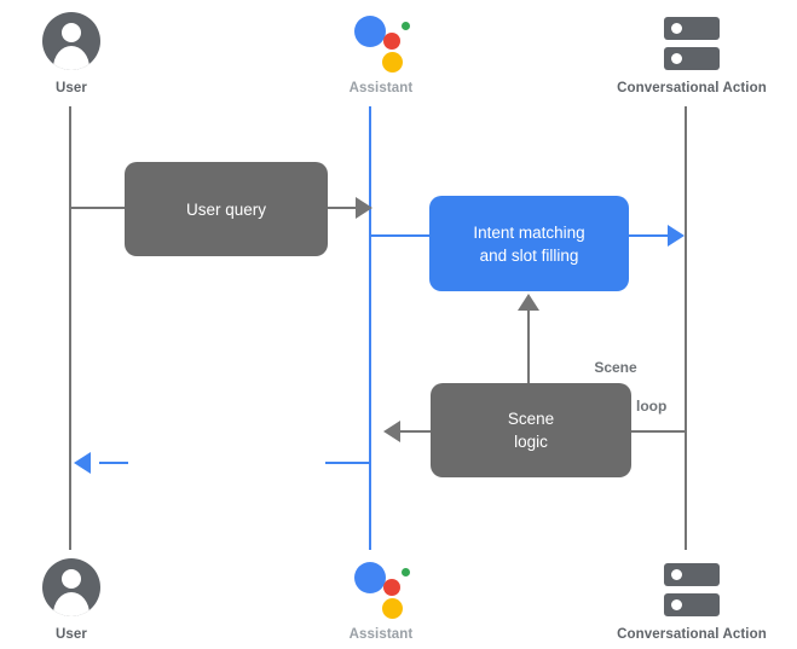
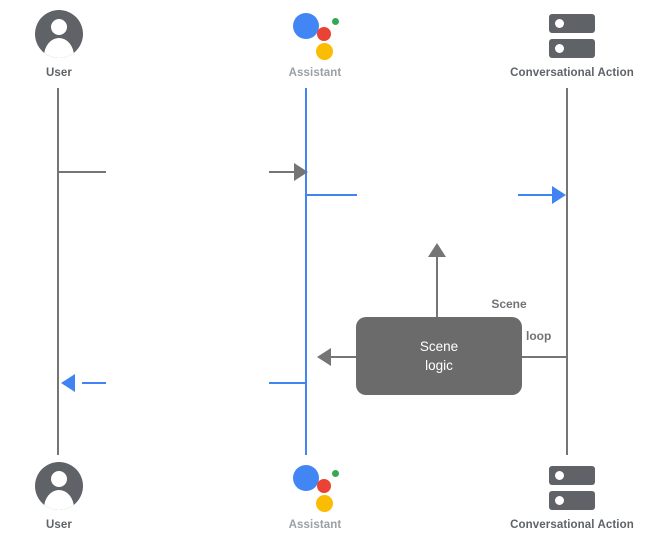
  User
  Assistant
  Conversational Action
- User query
- Intent matching
- and slot filling
  Scene
  Scene
  logic
  User
  Assistant
  Conversational Action
